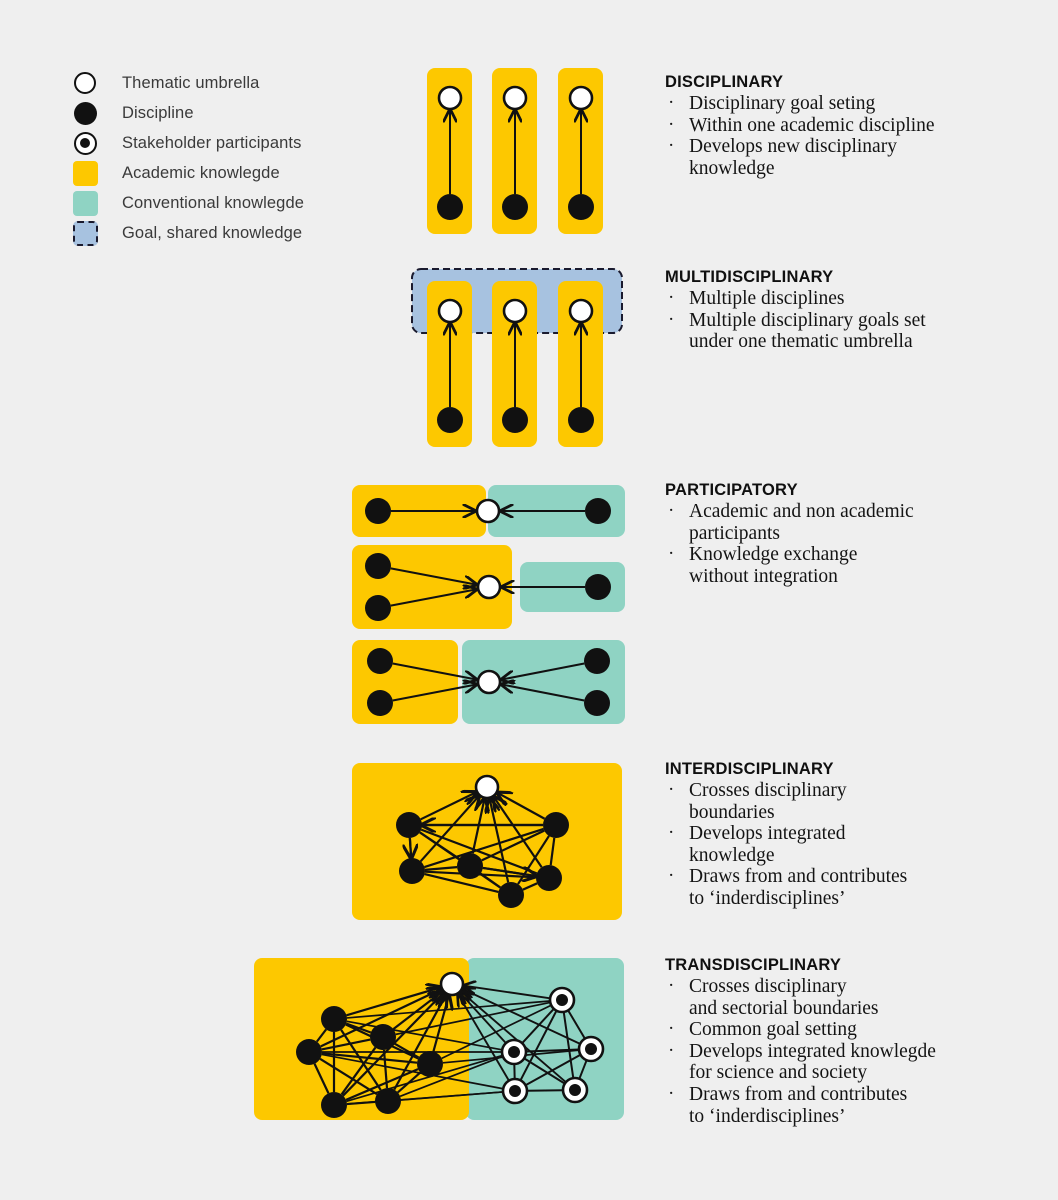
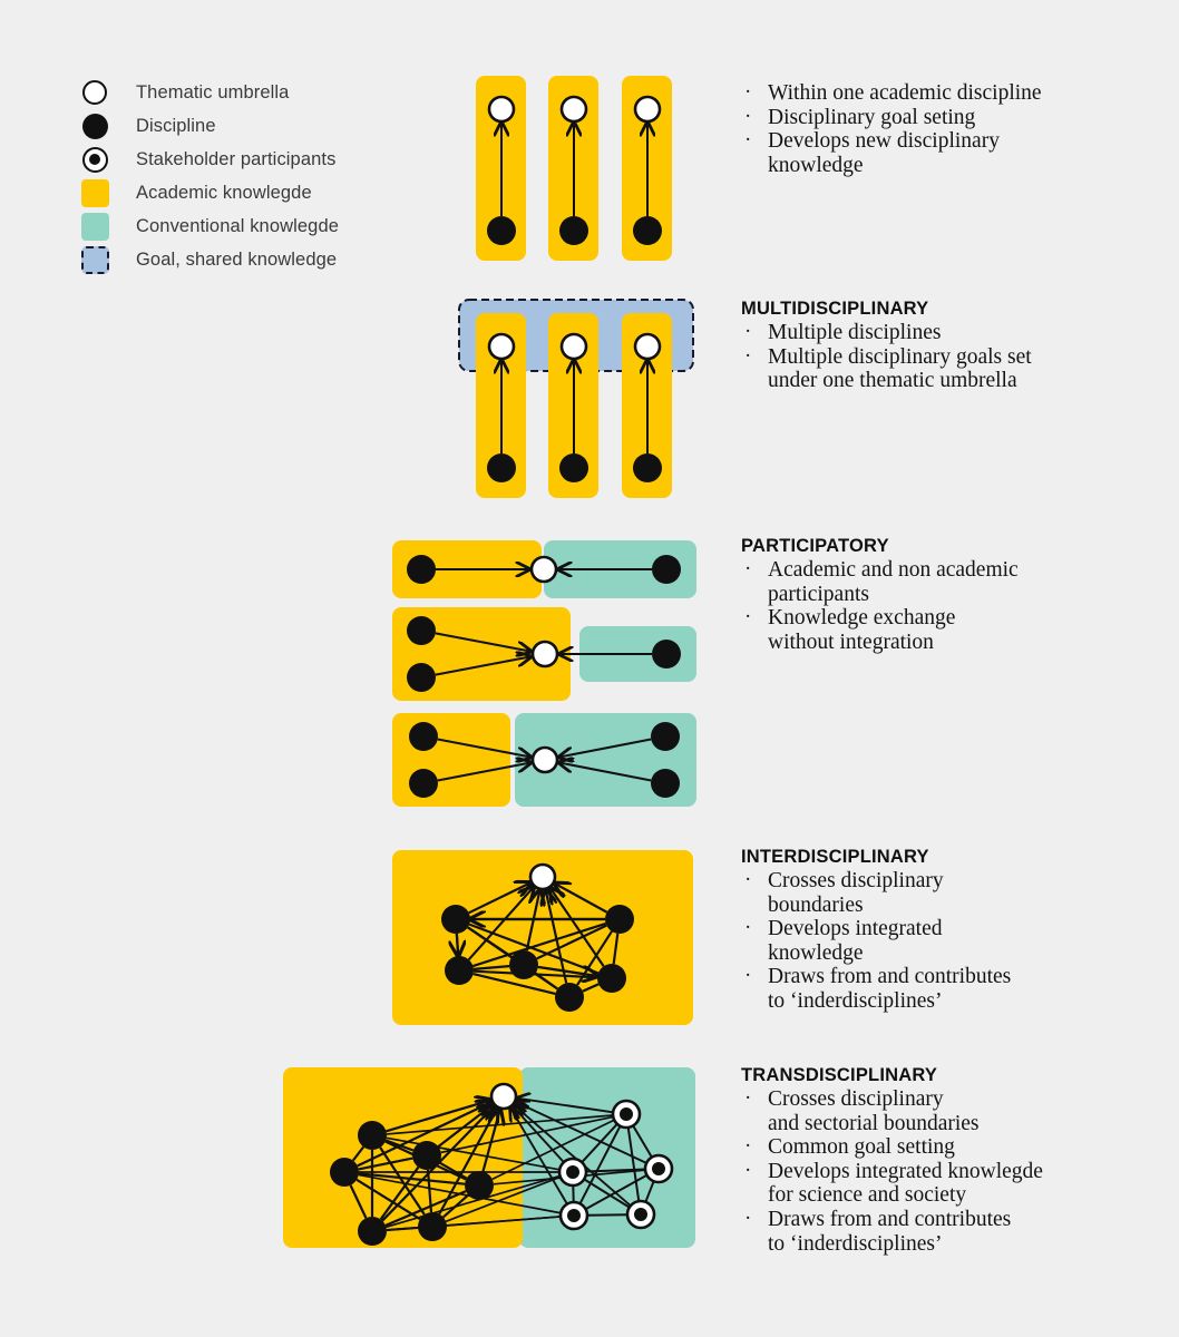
  Thematic umbrella
  Discipline
  Stakeholder participants
  Academic knowlegde
  Conventional knowlegde
  Goal, shared knowledge
- DISCIPLINARY
  ·
- Disciplinary goal seting
+ Within one academic discipline
  ·
- Within one academic discipline
+ Disciplinary goal seting
  ·
  Develops new disciplinary
  knowledge
  MULTIDISCIPLINARY
  ·
  Multiple disciplines
  ·
  Multiple disciplinary goals set
  under one thematic umbrella
  PARTICIPATORY
  ·
  Academic and non academic
  participants
  ·
  Knowledge exchange
  without integration
  INTERDISCIPLINARY
  ·
  Crosses disciplinary
  boundaries
  ·
  Develops integrated
  knowledge
  ·
  Draws from and contributes
  to ‘inderdisciplines’
  TRANSDISCIPLINARY
  ·
  Crosses disciplinary
  and sectorial boundaries
  ·
  Common goal setting
  ·
  Develops integrated knowlegde
  for science and society
  ·
  Draws from and contributes
  to ‘inderdisciplines’
